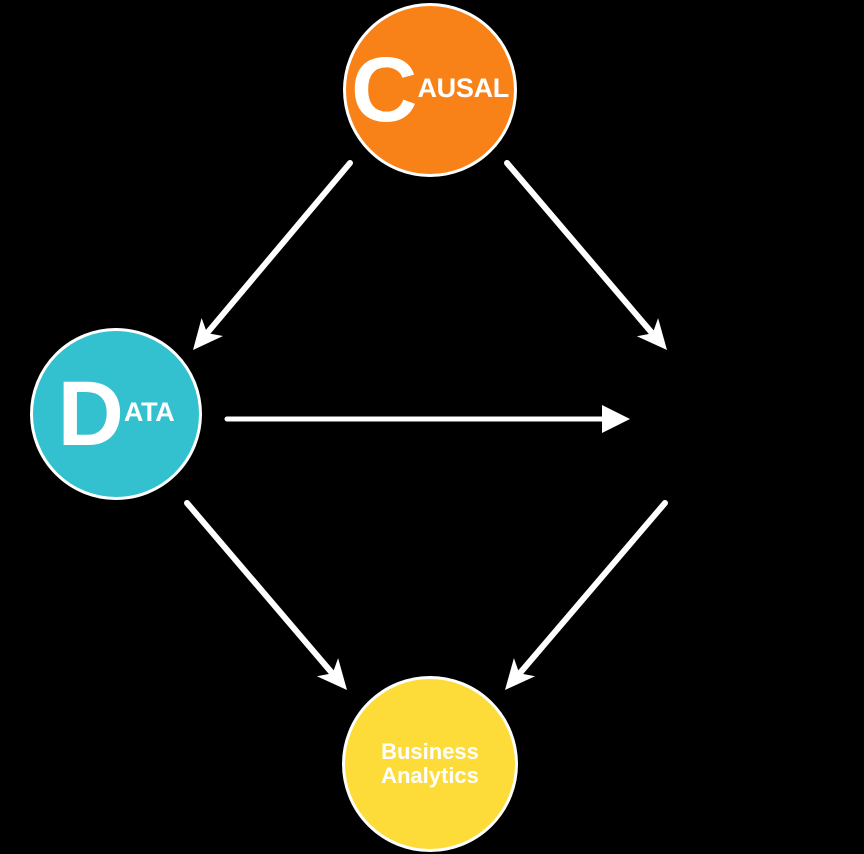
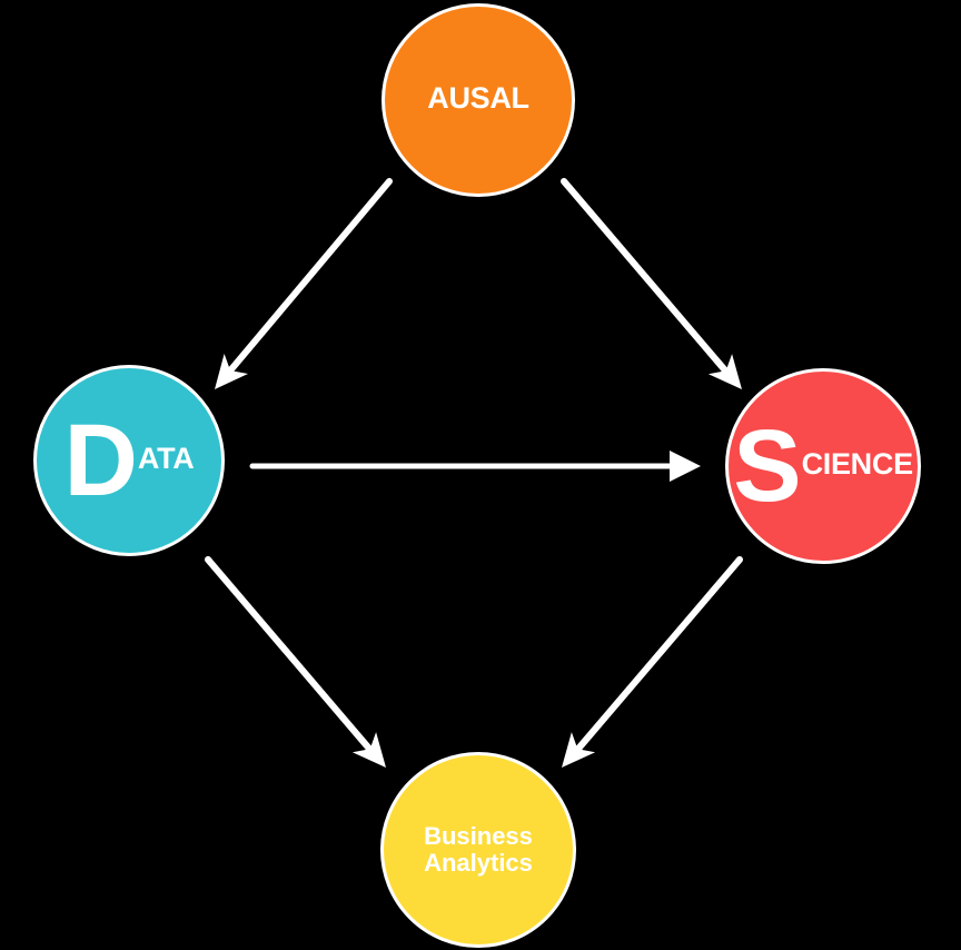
- C
  AUSAL
  D
  ATA
+ S
+ CIENCE
  Business
  Analytics
